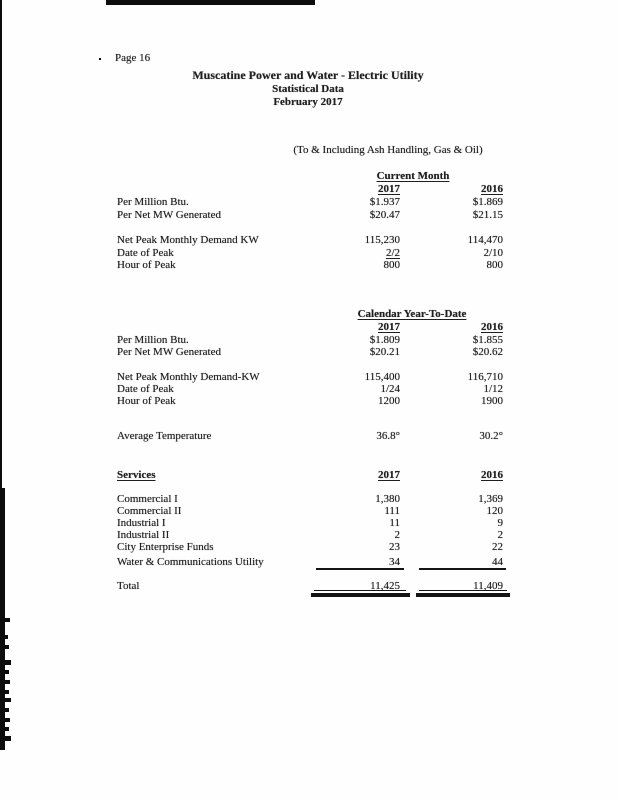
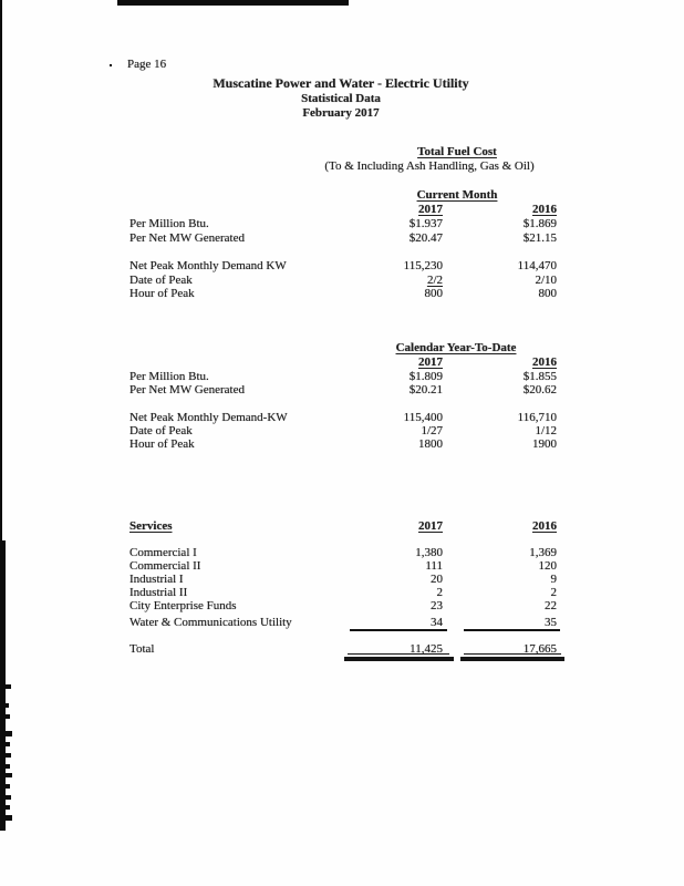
  Page 16
  Muscatine Power and Water - Electric Utility
  Statistical Data
  February 2017
+ Total Fuel Cost
  (To & Including Ash Handling, Gas & Oil)
  Current Month
  2017
  2016
  Per Million Btu.
  $1.937
  $1.869
  Per Net MW Generated
  $20.47
  $21.15
  Net Peak Monthly Demand KW
  115,230
  114,470
  Date of Peak
  2/2
  2/10
  Hour of Peak
  800
  800
  Calendar Year-To-Date
  2017
  2016
  Per Million Btu.
  $1.809
  $1.855
  Per Net MW Generated
  $20.21
  $20.62
  Net Peak Monthly Demand-KW
  115,400
  116,710
  Date of Peak
- 1/24
+ 1/27
  1/12
  Hour of Peak
- 1200
+ 1800
  1900
- Average Temperature
- 36.8°
- 30.2°
  Services
  2017
  2016
  Commercial I
  1,380
  1,369
  Commercial II
  111
  120
  Industrial I
- 11
+ 20
  9
  Industrial II
  2
  2
  City Enterprise Funds
  23
  22
  Water & Communications Utility
  34
- 44
+ 35
  Total
  11,425
- 11,409
+ 17,665
